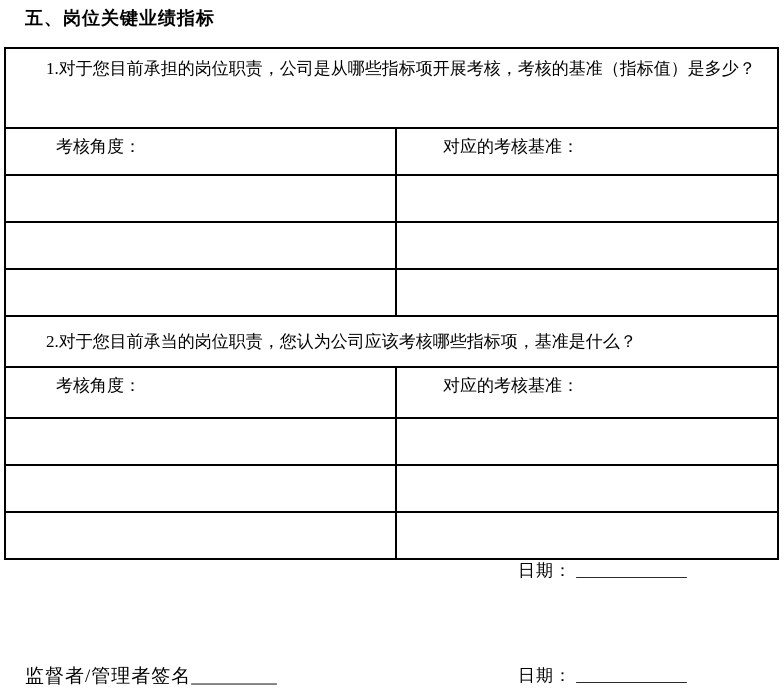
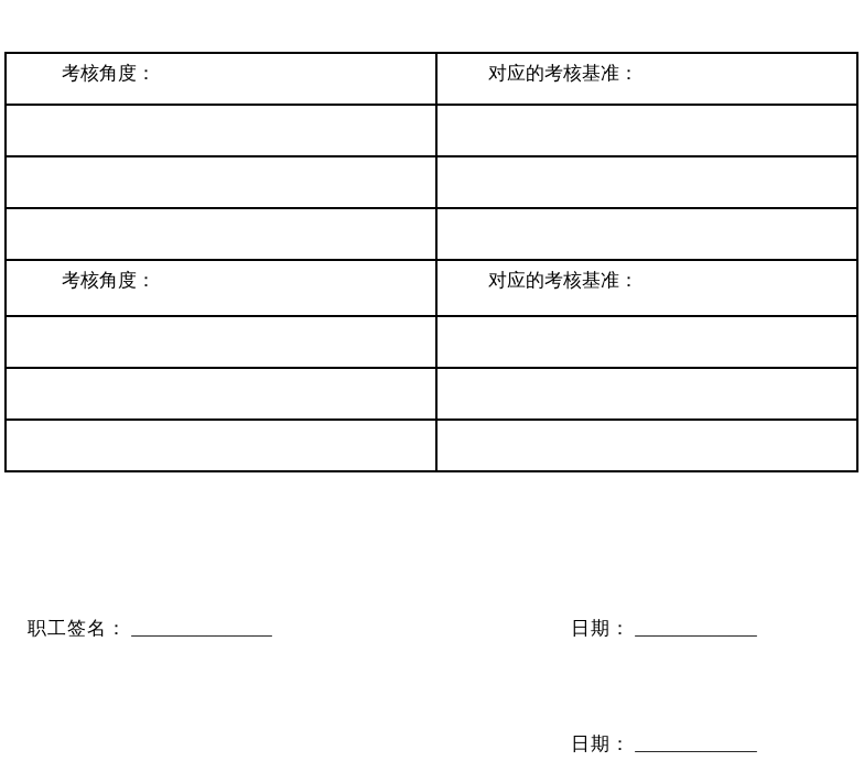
- 五、岗位关键业绩指标
- 1.对于您目前承担的岗位职责，公司是从哪些指标项开展考核，考核的基准（指标值）是多少？
  考核角度：	对应的考核基准：
- 2.对于您目前承当的岗位职责，您认为公司应该考核哪些指标项，基准是什么？
  考核角度：	对应的考核基准：
+ 职工签名： _______________
  日期： _____________
- 监督者/管理者签名_________
  日期： _____________
